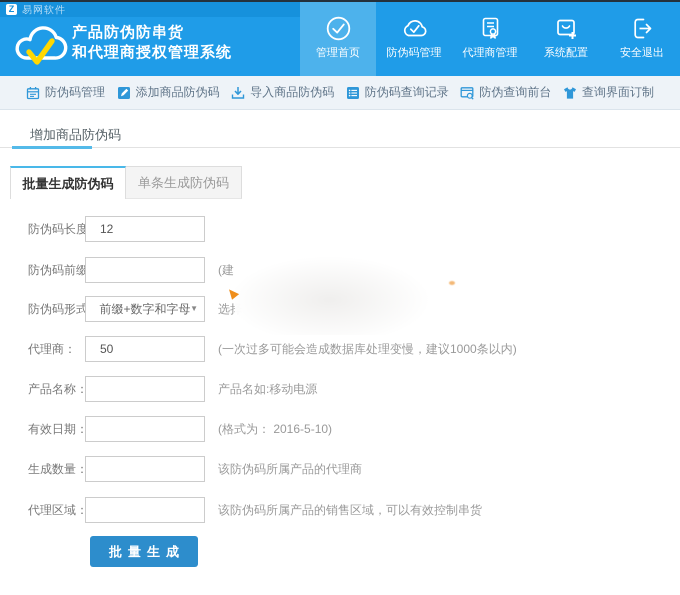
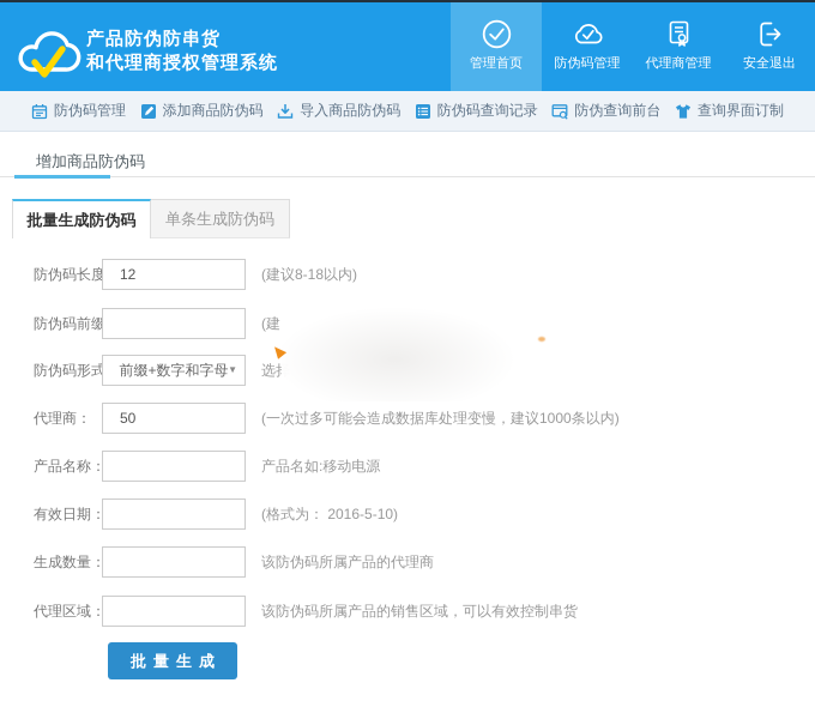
- Z
- 易网软件
  产品防伪防串货
  和代理商授权管理系统
  管理首页
  防伪码管理
  代理商管理
- 系统配置
  安全退出
  防伪码管理
  添加商品防伪码
  导入商品防伪码
  防伪码查询记录
  防伪查询前台
  查询界面订制
  增加商品防伪码
  批量生成防伪码
  单条生成防伪码
  防伪码长度
  12
+ (建议8-18以内)
  防伪码前缀
  (建
  防伪码形式
  前缀+数字和字母
  ▼
  代理商：
  50
  (一次过多可能会造成数据库处理变慢，建议1000条以内)
  产品名称：
  产品名如:移动电源
  有效日期：
  (格式为： 2016-5-10)
  生成数量：
  该防伪码所属产品的代理商
  代理区域：
  该防伪码所属产品的销售区域，可以有效控制串货
  批量生成
